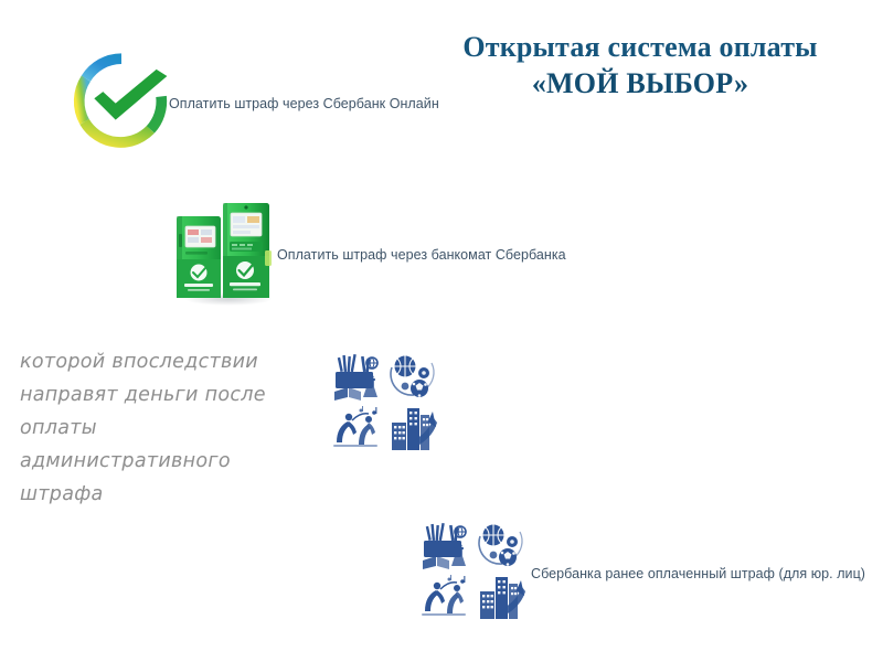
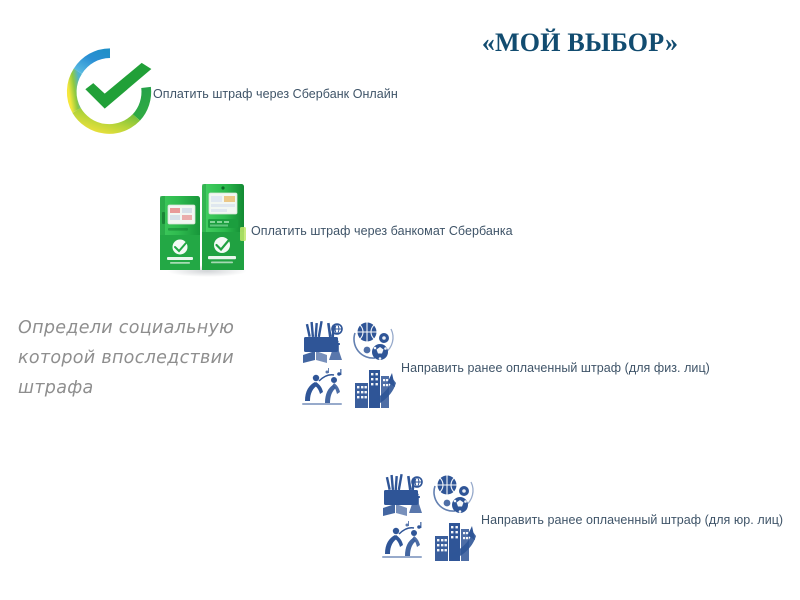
- Открытая система оплаты
  «МОЙ ВЫБОР»
  Оплатить штраф через Сбербанк Онлайн
  Оплатить штраф через банкомат Сбербанка
+ Определи социальную
  которой впоследствии
- направят деньги после
- оплаты
- административного
  штрафа
+ Направить ранее оплаченный штраф (для физ. лиц)
- Сбербанка ранее оплаченный штраф (для юр. лиц)
+ Направить ранее оплаченный штраф (для юр. лиц)
